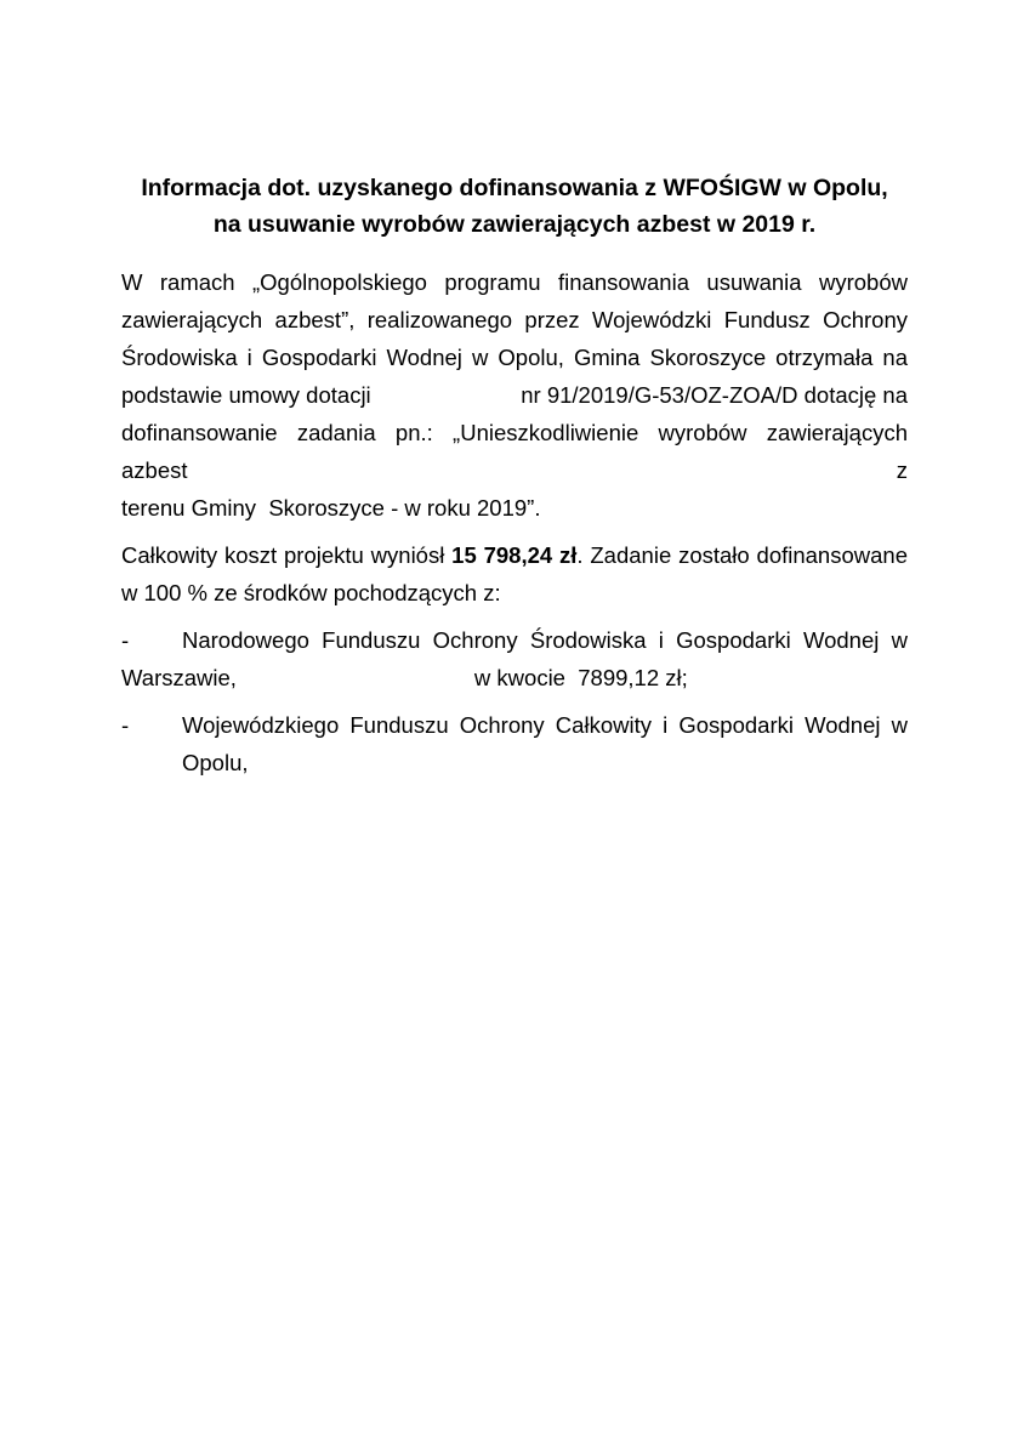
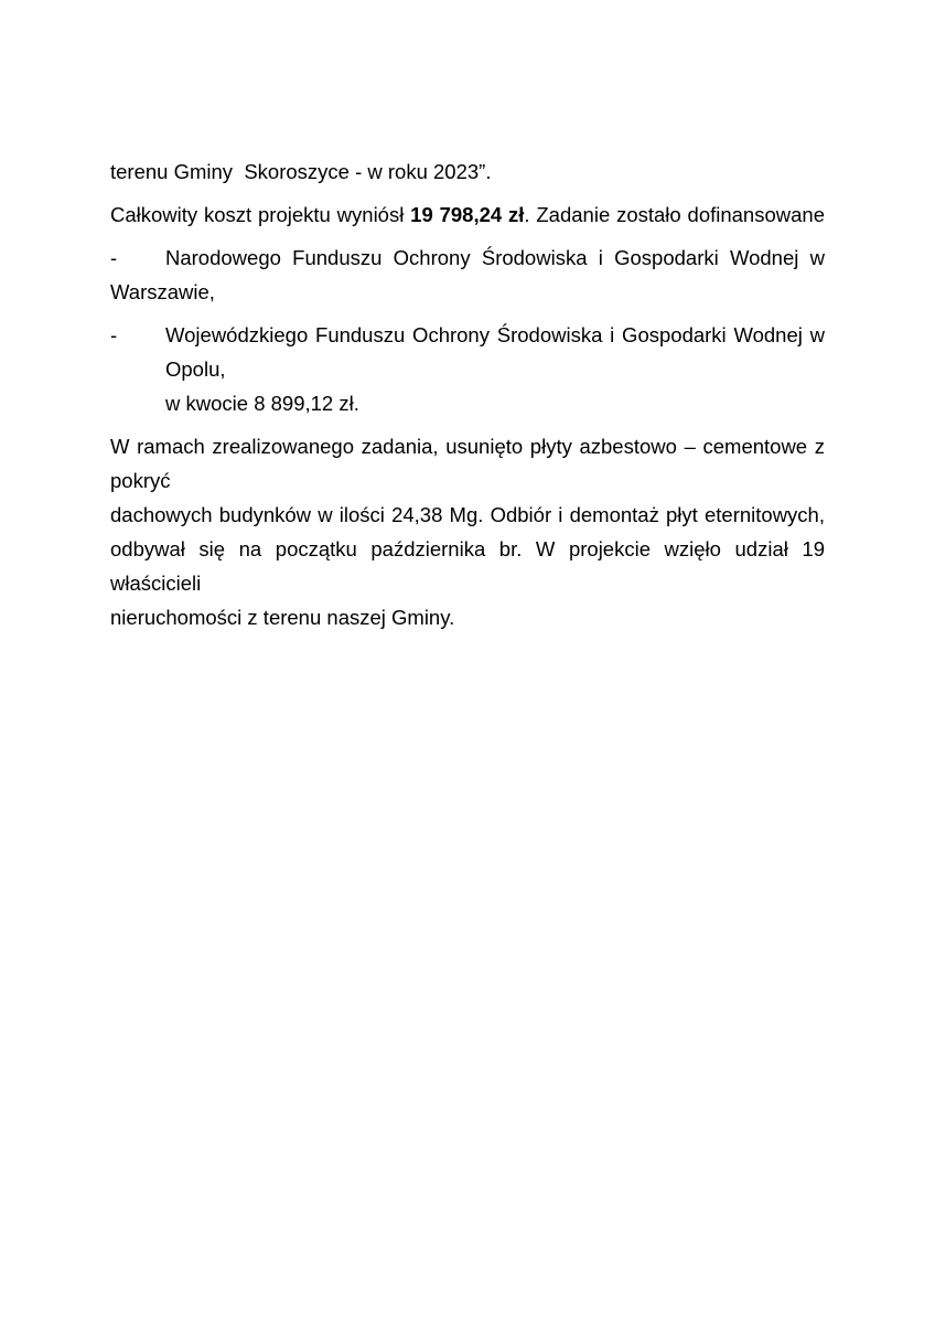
- Informacja dot. uzyskanego dofinansowania z WFOŚIGW w Opolu,
- na usuwanie wyrobów zawierających azbest w 2019 r.
- W ramach „Ogólnopolskiego programu finansowania usuwania wyrobów
- zawierających azbest”, realizowanego przez Wojewódzki Fundusz Ochrony
- Środowiska i Gospodarki Wodnej w Opolu, Gmina Skoroszyce otrzymała na
- podstawie umowy dotacji
- nr 91/2019/G-53/OZ-ZOA/D dotację na
- dofinansowanie zadania pn.: „Unieszkodliwienie wyrobów zawierających azbest z
- terenu Gminy Skoroszyce - w roku 2019”.
+ terenu Gminy Skoroszyce - w roku 2023”.
- Całkowity koszt projektu wyniósł 15 798,24 zł. Zadanie zostało dofinansowane
+ Całkowity koszt projektu wyniósł 19 798,24 zł. Zadanie zostało dofinansowane
- w 100 % ze środków pochodzących z:
  -
  Narodowego Funduszu Ochrony Środowiska i Gospodarki Wodnej w
  Warszawie,
- w kwocie 7899,12 zł;
  -
- Wojewódzkiego Funduszu Ochrony Całkowity i Gospodarki Wodnej w Opolu,
+ Wojewódzkiego Funduszu Ochrony Środowiska i Gospodarki Wodnej w Opolu,
+ w kwocie 8 899,12 zł.
+ W ramach zrealizowanego zadania, usunięto płyty azbestowo – cementowe z pokryć
+ dachowych budynków w ilości 24,38 Mg. Odbiór i demontaż płyt eternitowych,
+ odbywał się na początku października br. W projekcie wzięło udział 19 właścicieli
+ nieruchomości z terenu naszej Gminy.
